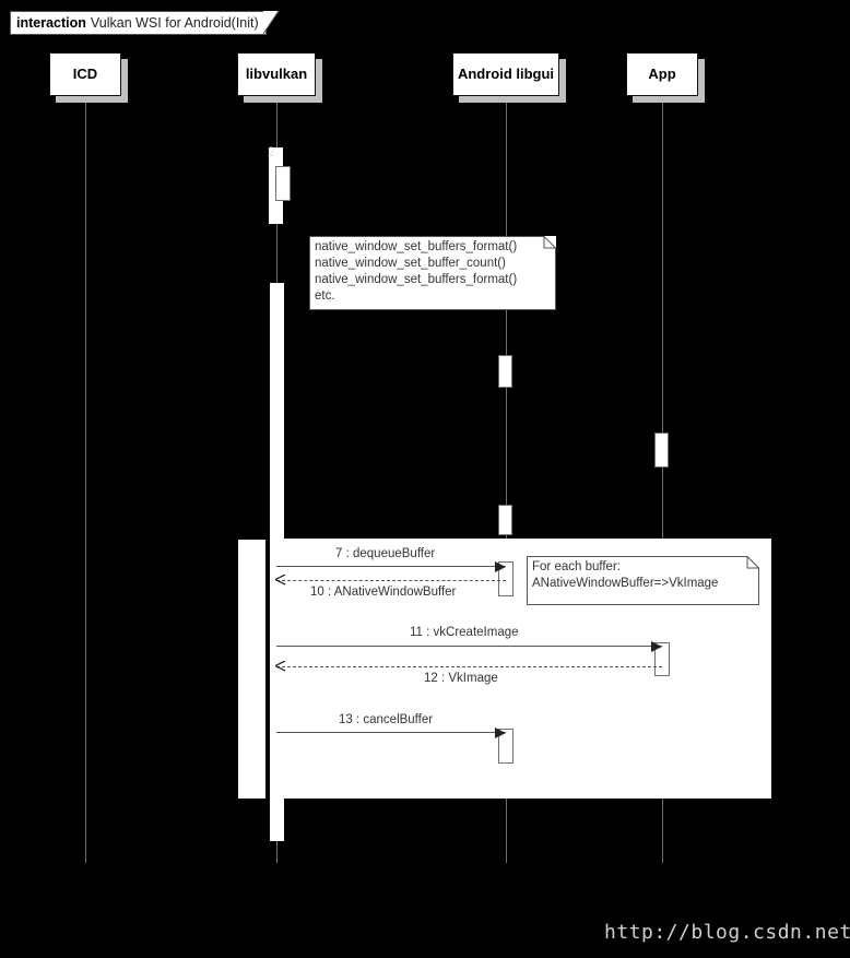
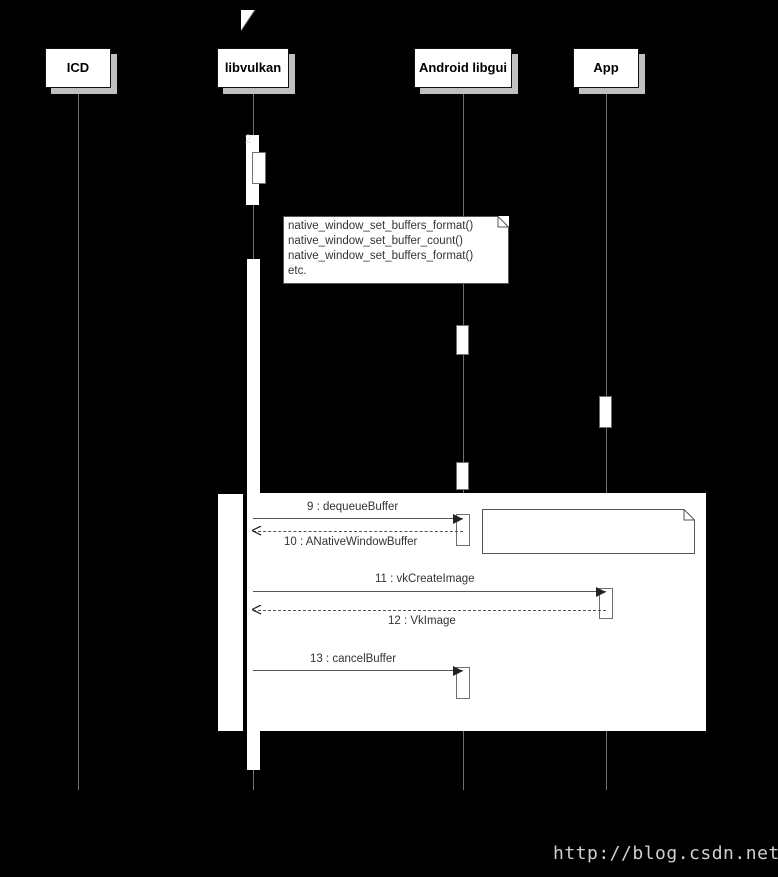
  ICD
  libvulkan
  Android libgui
  App
- 7 : dequeueBuffer
+ 9 : dequeueBuffer
  10 : ANativeWindowBuffer
  11 : vkCreateImage
  12 : VkImage
  13 : cancelBuffer
  native_window_set_buffers_format()
  native_window_set_buffer_count()
  native_window_set_buffers_format()
  etc.
- For each buffer:
- ANativeWindowBuffer=>VkImage
  2
- interaction
- Vulkan WSI for Android(Init)
  http://blog.csdn.net
